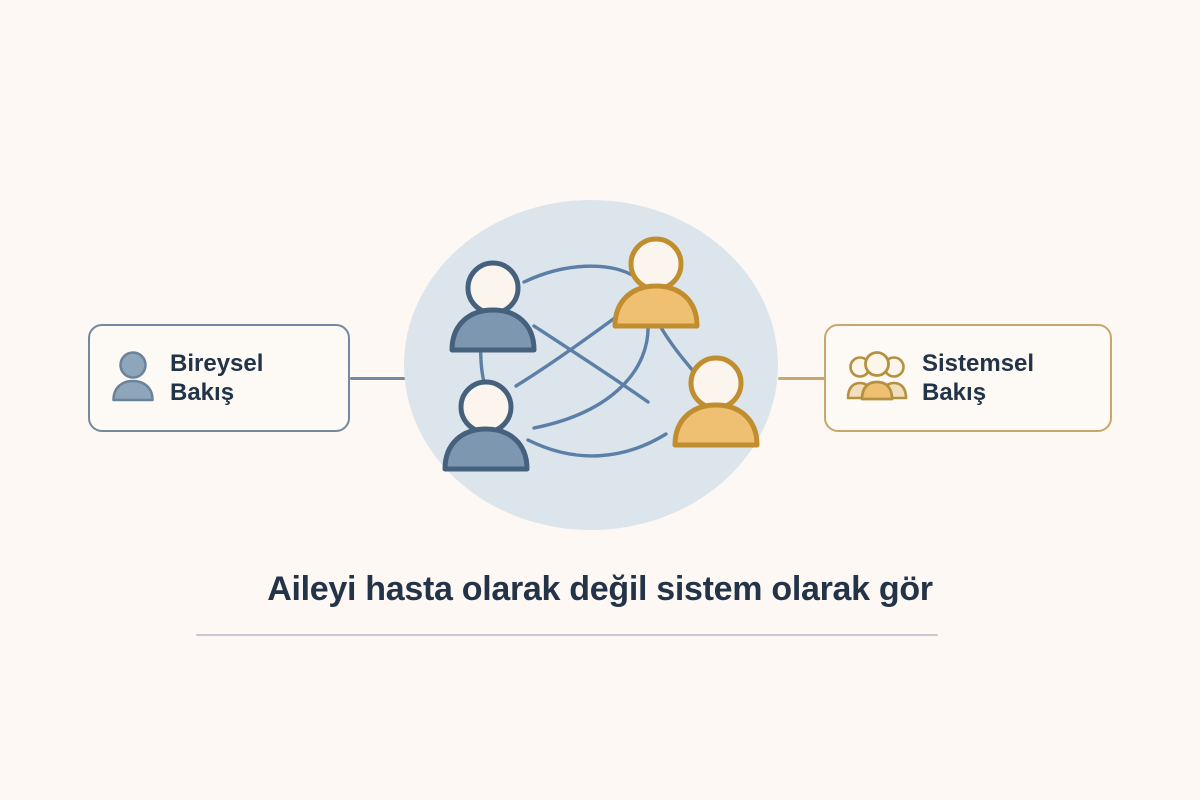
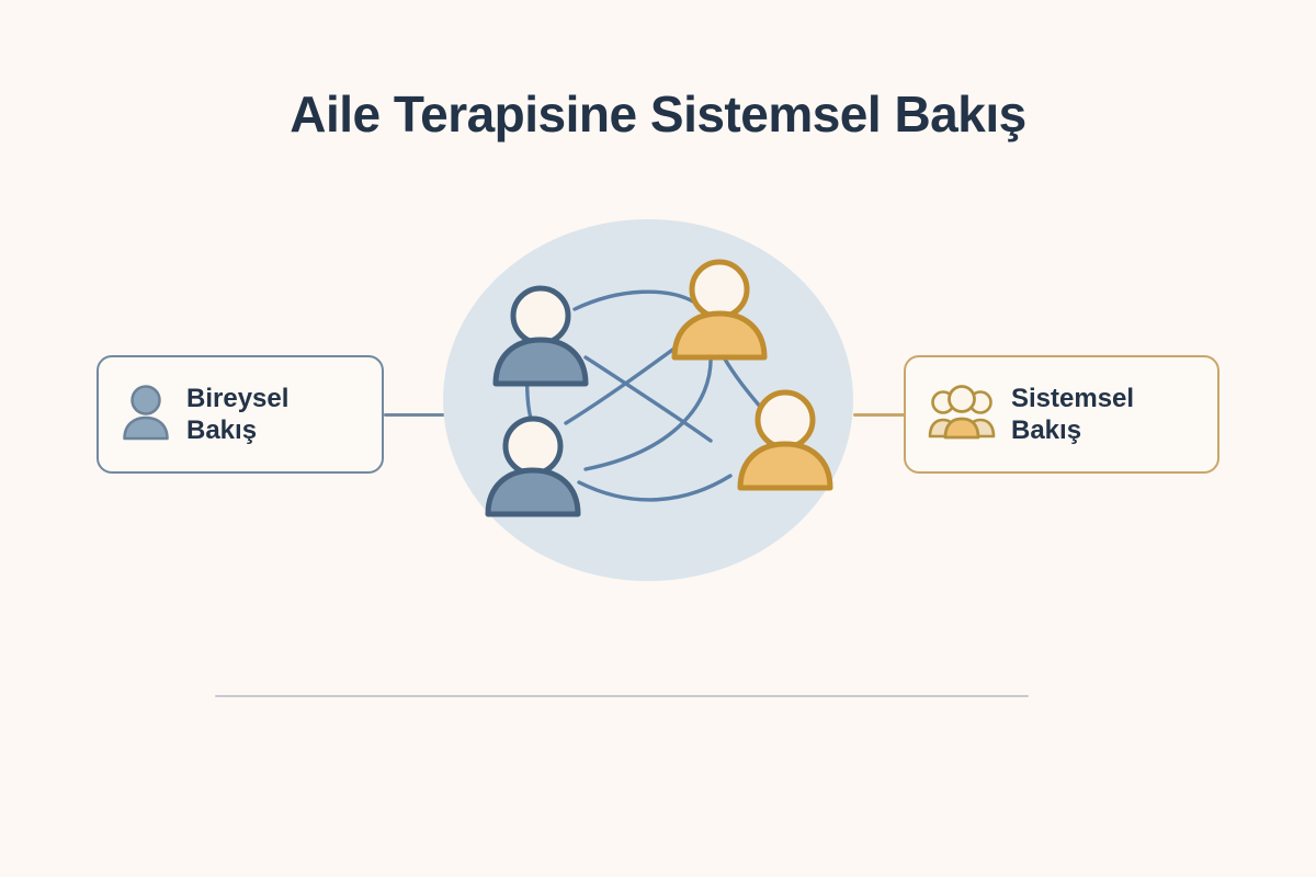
+ Aile Terapisine Sistemsel Bakış
  Bireysel
  Bakış
  Sistemsel
  Bakış
- Aileyi hasta olarak değil sistem olarak gör
